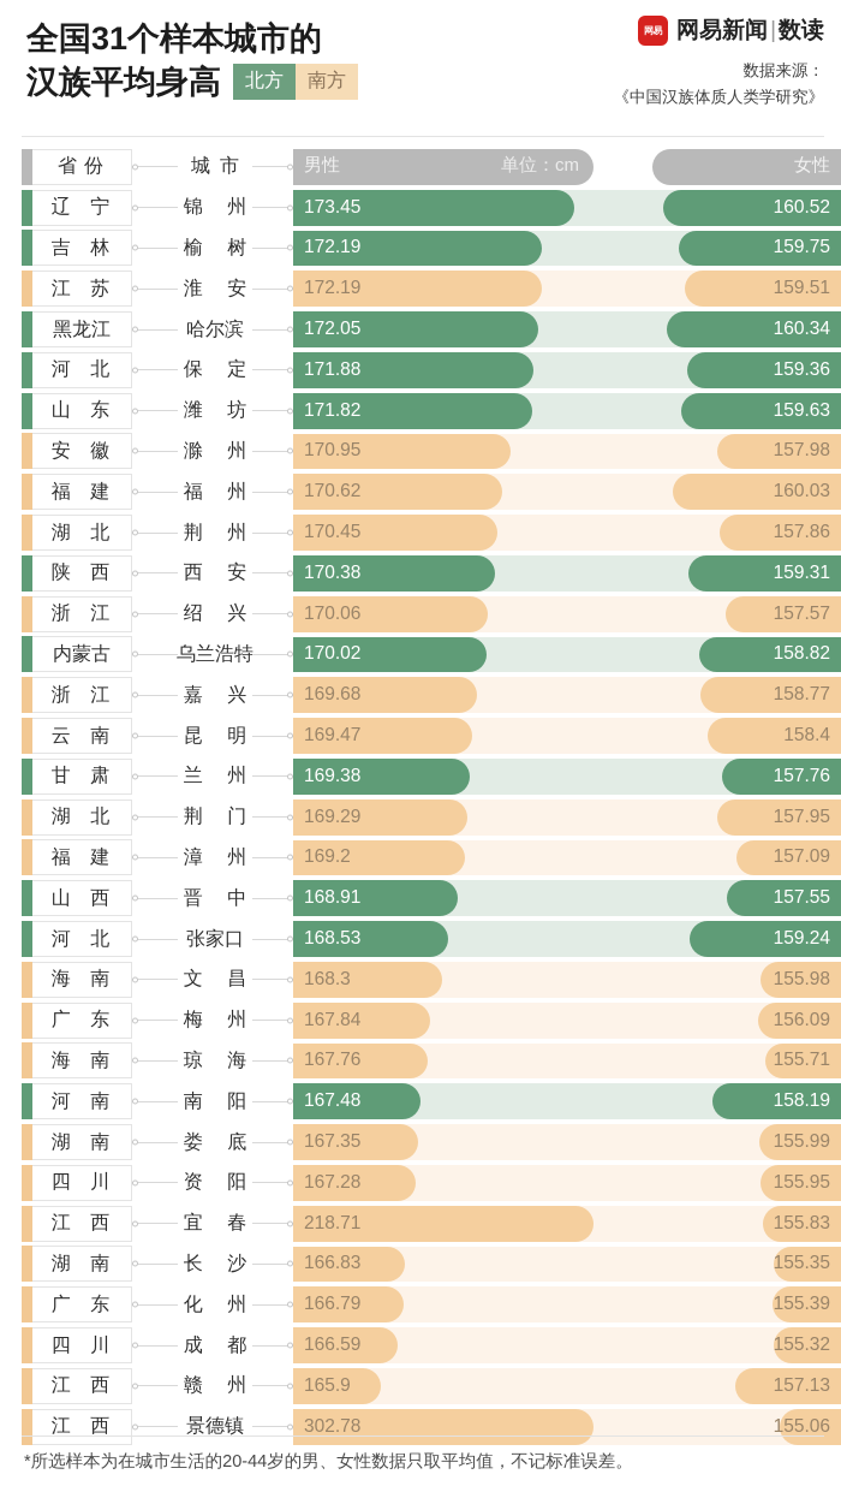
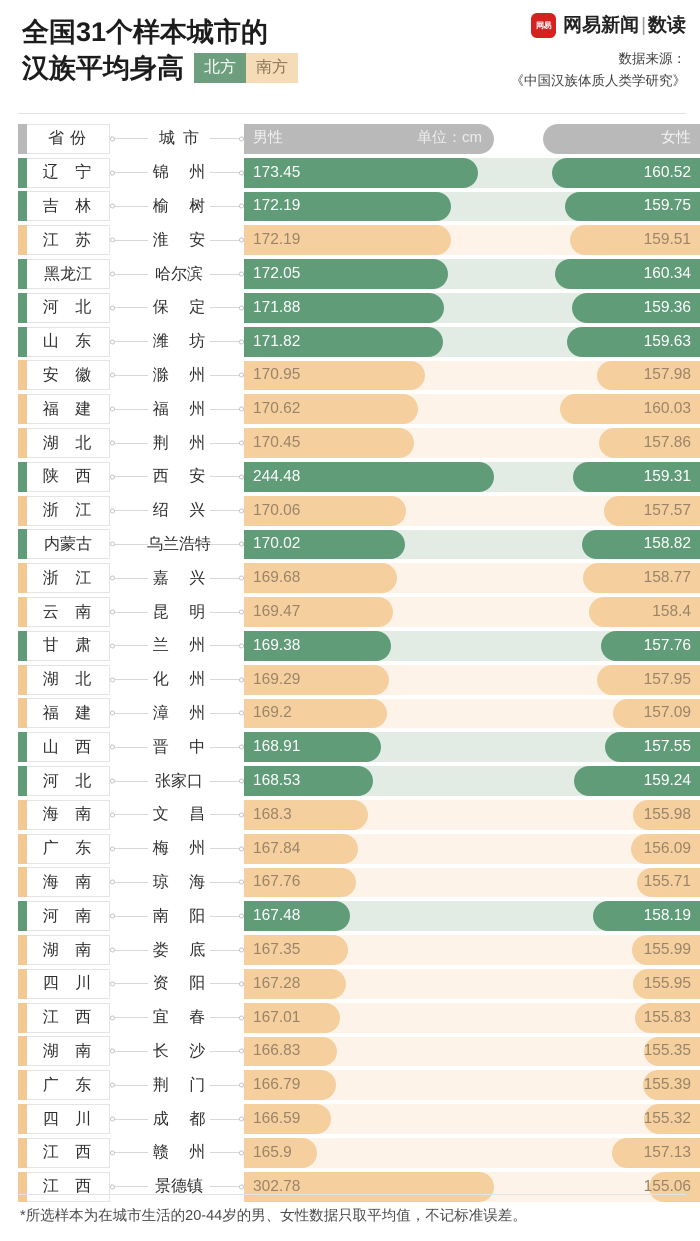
  全国31个样本城市的
  汉族平均身高
  北方
  南方
  网易
  网易新闻|数读
  数据来源：
  《中国汉族体质人类学研究》
  省份
  城市
  男性
  单位：cm
  女性
  辽 宁
  锦 州
  173.45
  160.52
  吉 林
  榆 树
  172.19
  159.75
  江 苏
  淮 安
  172.19
  159.51
  黑龙江
  哈尔滨
  172.05
  160.34
  河 北
  保 定
  171.88
  159.36
  山 东
  潍 坊
  171.82
  159.63
  安 徽
  滁 州
  170.95
  157.98
  福 建
  福 州
  170.62
  160.03
  湖 北
  荆 州
  170.45
  157.86
  陕 西
  西 安
- 170.38
+ 244.48
  159.31
  浙 江
  绍 兴
  170.06
  157.57
  内蒙古
  乌兰浩特
  170.02
  158.82
  浙 江
  嘉 兴
  169.68
  158.77
  云 南
  昆 明
  169.47
  158.4
  甘 肃
  兰 州
  169.38
  157.76
  湖 北
- 荆 门
+ 化 州
  169.29
  157.95
  福 建
  漳 州
  169.2
  157.09
  山 西
  晋 中
  168.91
  157.55
  河 北
  张家口
  168.53
  159.24
  海 南
  文 昌
  168.3
  155.98
  广 东
  梅 州
  167.84
  156.09
  海 南
  琼 海
  167.76
  155.71
  河 南
  南 阳
  167.48
  158.19
  湖 南
  娄 底
  167.35
  155.99
  四 川
  资 阳
  167.28
  155.95
  江 西
  宜 春
- 218.71
+ 167.01
  155.83
  湖 南
  长 沙
  166.83
  155.35
  广 东
- 化 州
+ 荆 门
  166.79
  155.39
  四 川
  成 都
  166.59
  155.32
  江 西
  赣 州
  165.9
  157.13
  江 西
  景德镇
  302.78
  155.06
  *所选样本为在城市生活的20-44岁的男、女性数据只取平均值，不记标准误差。
